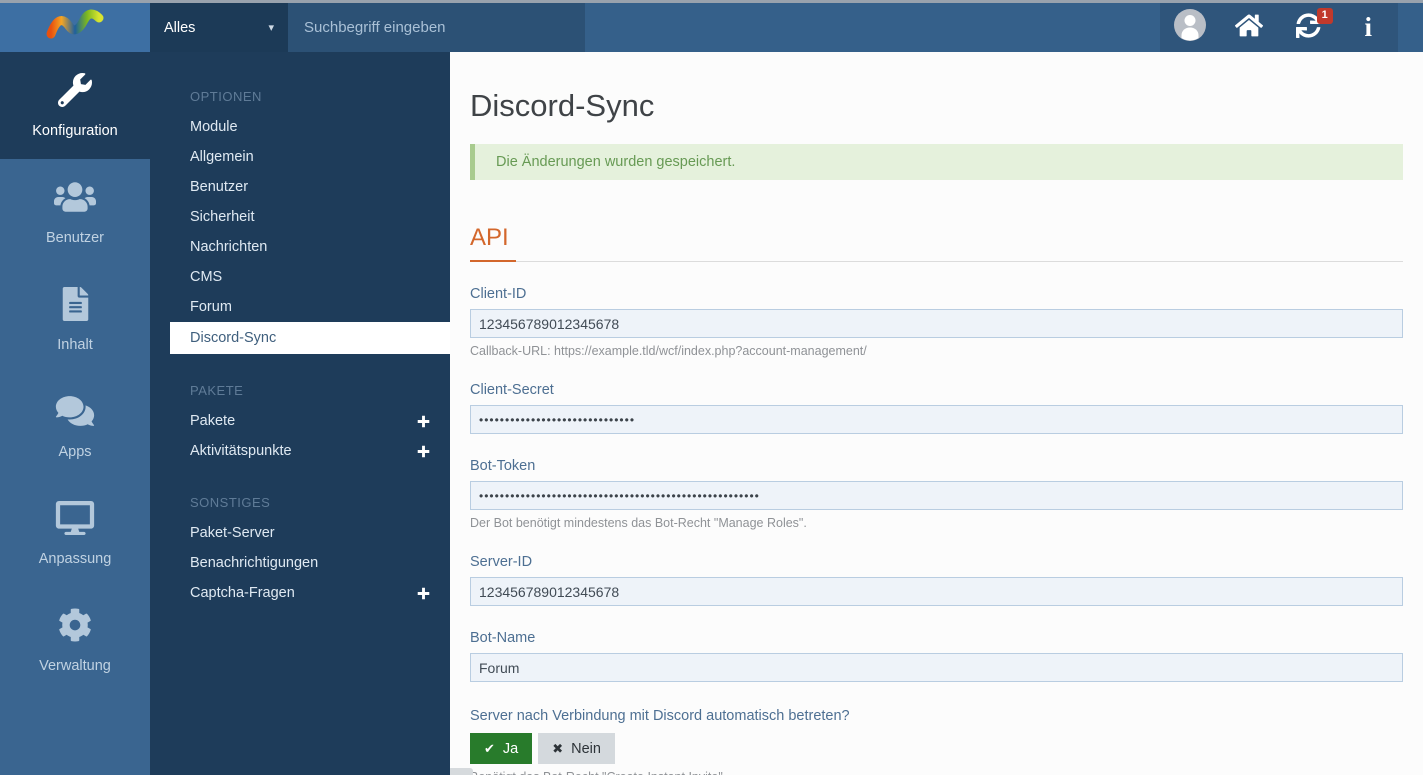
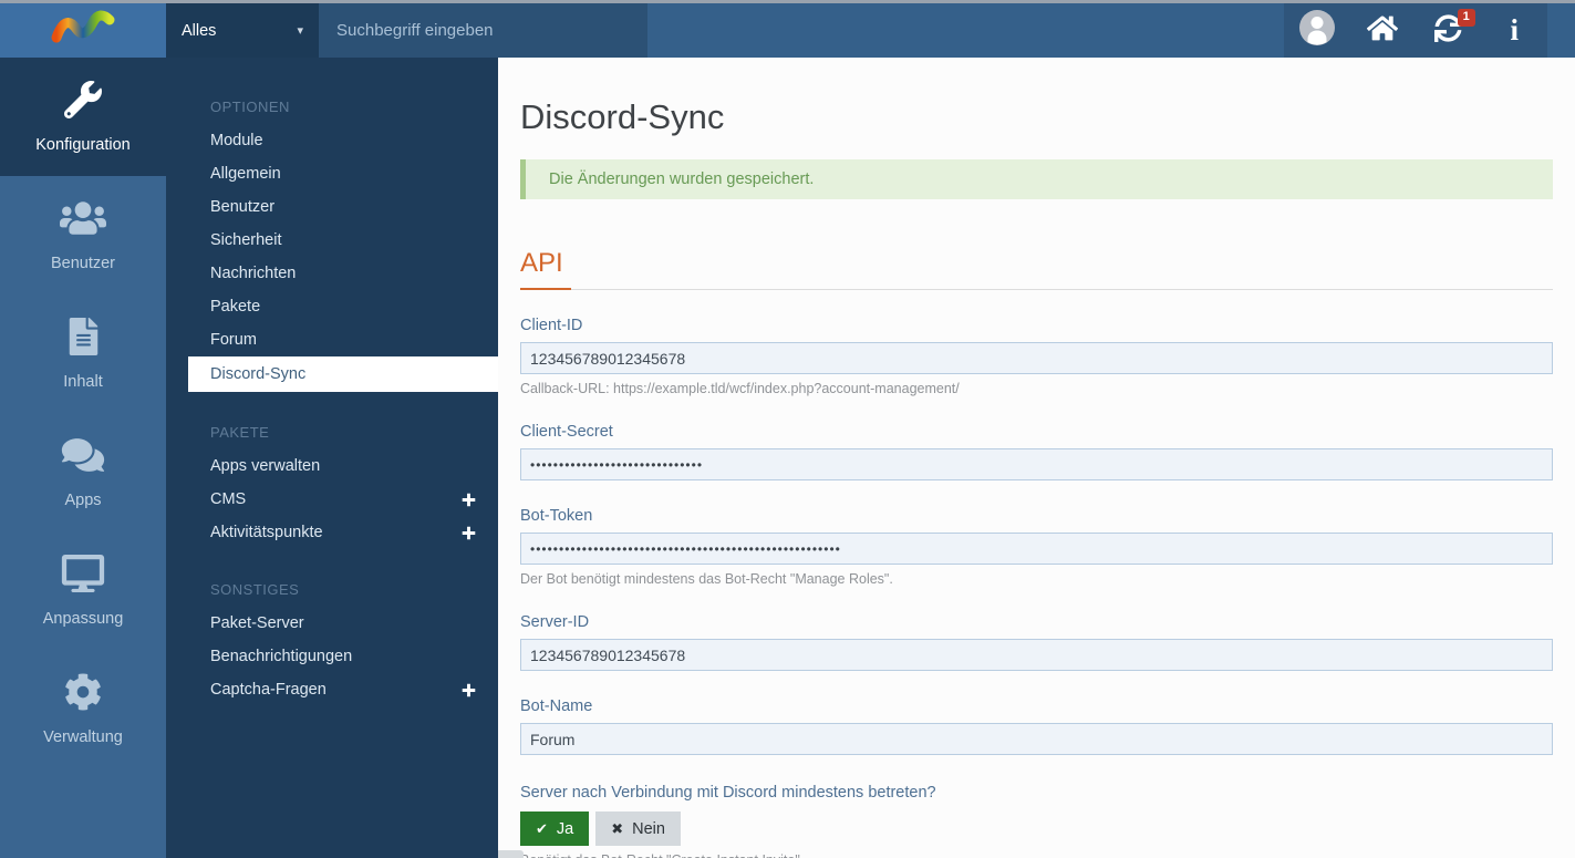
  Alles
  ▾
  Suchbegriff eingeben
  1
  i
  Konfiguration
  Benutzer
  Inhalt
  Apps
  Anpassung
  Verwaltung
  OPTIONEN
  Module
  Allgemein
  Benutzer
  Sicherheit
  Nachrichten
- CMS
+ Pakete
  Forum
  Discord-Sync
  PAKETE
+ Apps verwalten
- Pakete
+ CMS
  Aktivitätspunkte
  SONSTIGES
  Paket-Server
  Benachrichtigungen
  Captcha-Fragen
  Discord-Sync
  Die Änderungen wurden gespeichert.
  API
  Client-ID
  123456789012345678
  Callback-URL: https://example.tld/wcf/index.php?account-management/
  Client-Secret
  ••••••••••••••••••••••••••••••
  Bot-Token
  ••••••••••••••••••••••••••••••••••••••••••••••••••••••
  Der Bot benötigt mindestens das Bot-Recht "Manage Roles".
  Server-ID
  123456789012345678
  Bot-Name
  Forum
- Server nach Verbindung mit Discord automatisch betreten?
+ Server nach Verbindung mit Discord mindestens betreten?
  ✔
  Ja
  ✖
  Nein
